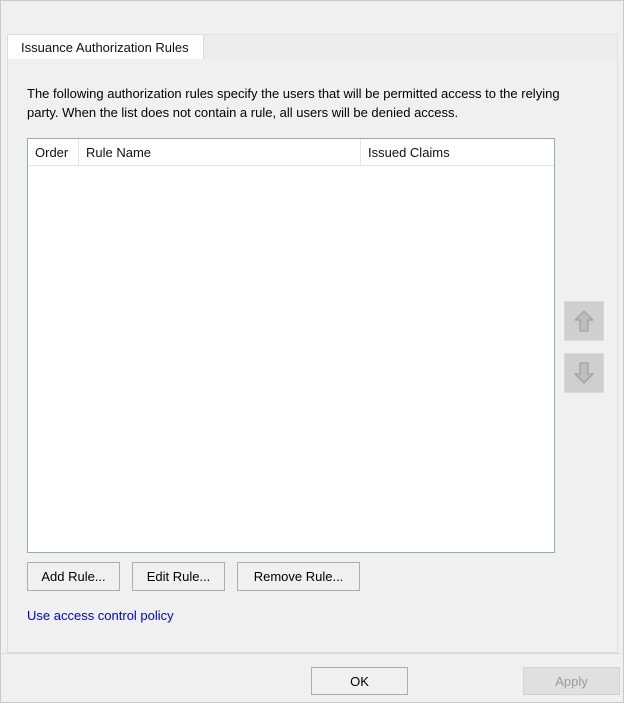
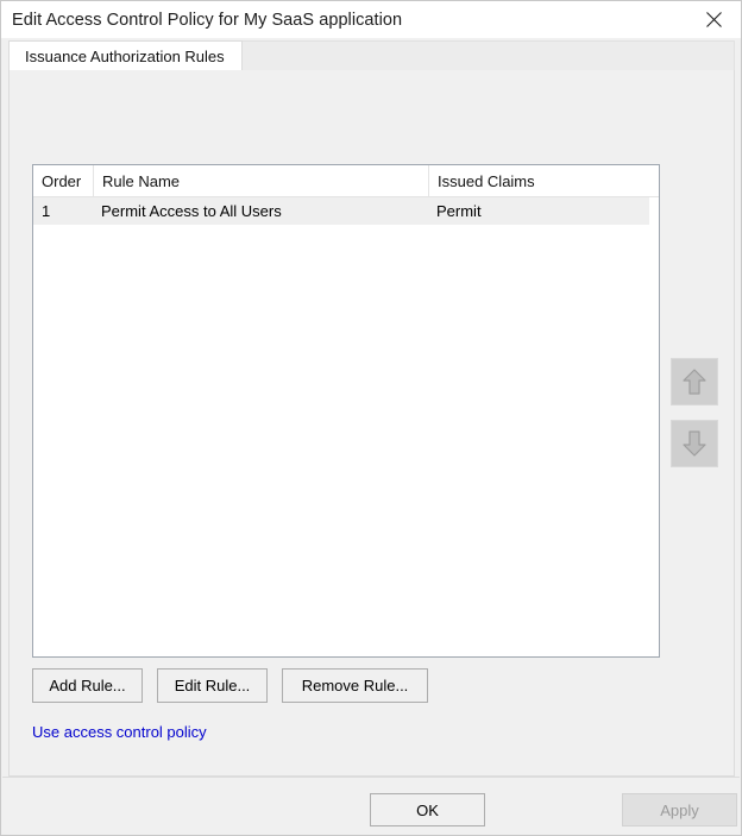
+ Edit Access Control Policy for My SaaS application
  Issuance Authorization Rules
- The following authorization rules specify the users that will be permitted access to the relying party. When the list does not contain a rule, all users will be denied access.
  Order
  Rule Name
  Issued Claims
+ 1
+ Permit Access to All Users
+ Permit
  Add Rule...
  Edit Rule...
  Remove Rule...
  Use access control policy
  OK
  Apply
